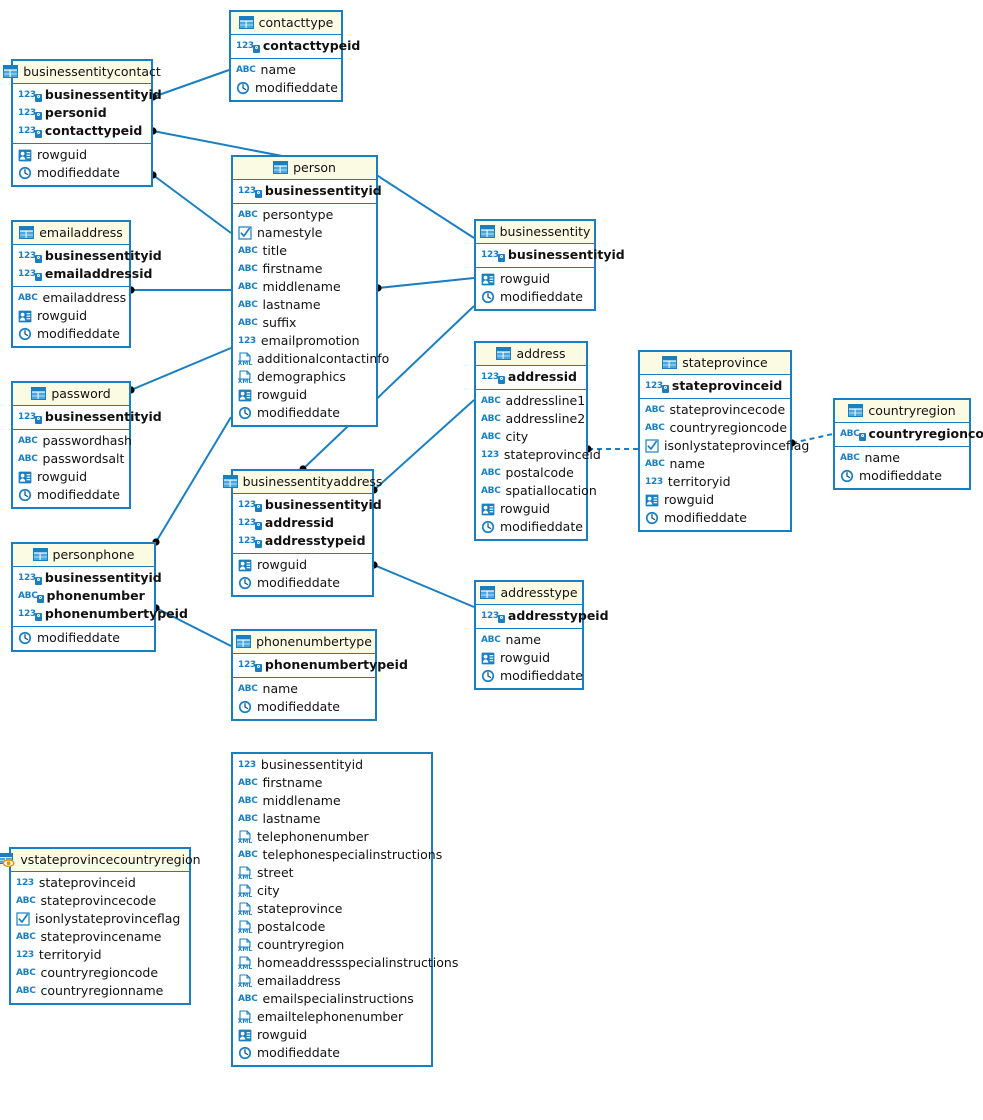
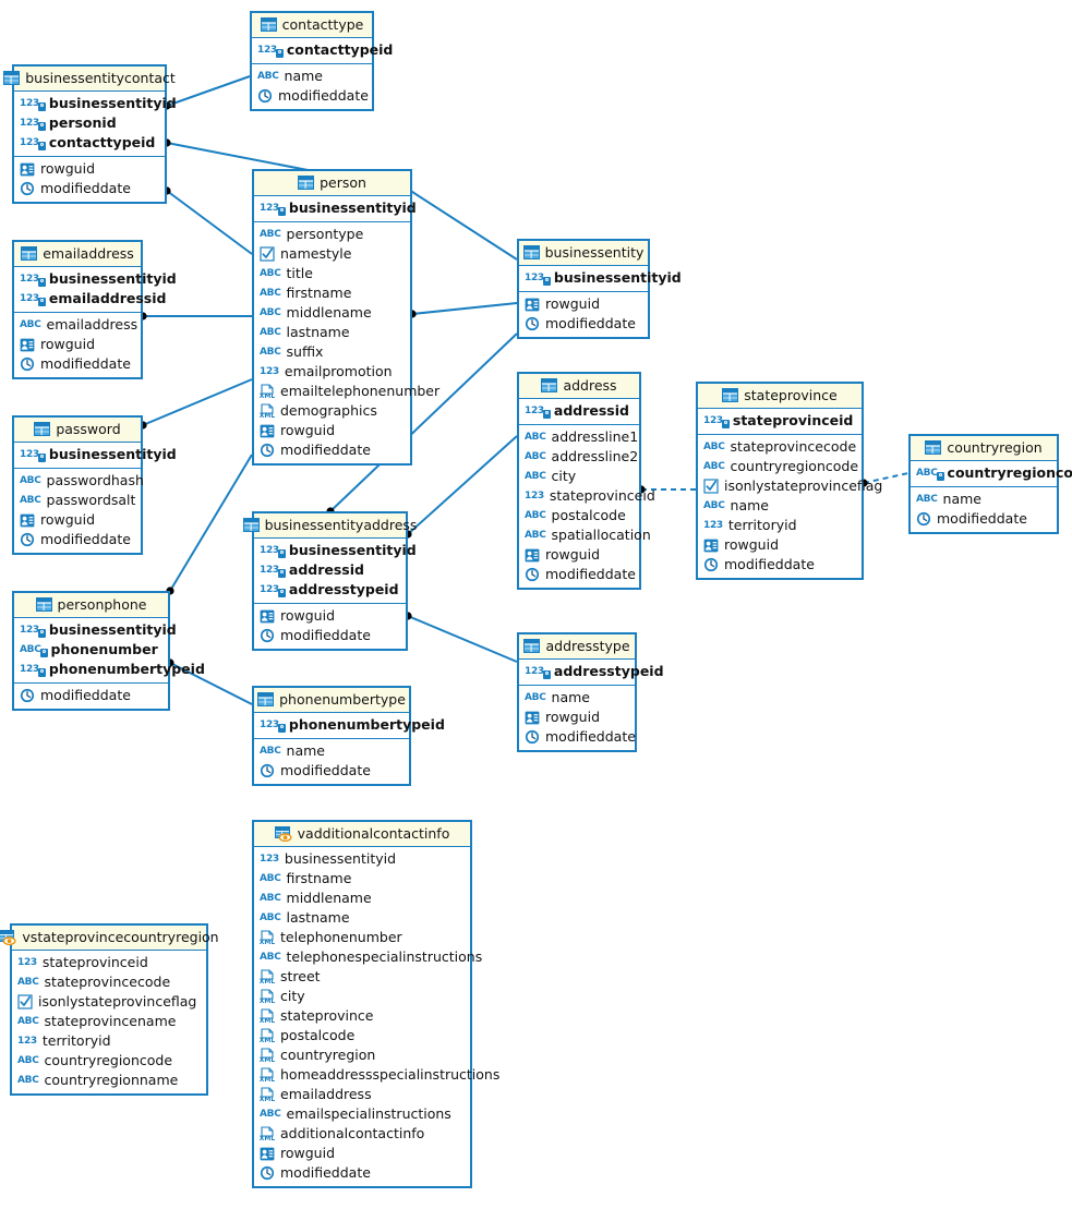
  contacttype
  123
  contacttypeid
  ABC
  name
  modifieddate
  businessentitycontact
  123
  businessentityid
  123
  personid
  123
  contacttypeid
  rowguid
  modifieddate
  person
  123
  businessentityid
  ABC
  persontype
  namestyle
  ABC
  title
  ABC
  firstname
  ABC
  middlename
  ABC
  lastname
  ABC
  suffix
  123
  emailpromotion
- additionalcontactinfo
+ emailtelephonenumber
  demographics
  rowguid
  modifieddate
  businessentity
  123
  businessentityid
  rowguid
  modifieddate
  emailaddress
  123
  businessentityid
  123
  emailaddressid
  ABC
  emailaddress
  rowguid
  modifieddate
  password
  123
  businessentityid
  ABC
  passwordhash
  ABC
  passwordsalt
  rowguid
  modifieddate
  personphone
  123
  businessentityid
  ABC
  phonenumber
  123
  phonenumbertypeid
  modifieddate
  businessentityaddress
  123
  businessentityid
  123
  addressid
  123
  addresstypeid
  rowguid
  modifieddate
  phonenumbertype
  123
  phonenumbertypeid
  ABC
  name
  modifieddate
  address
  123
  addressid
  ABC
  addressline1
  ABC
  addressline2
  ABC
  city
  123
  stateprovinceid
  ABC
  postalcode
  ABC
  spatiallocation
  rowguid
  modifieddate
  addresstype
  123
  addresstypeid
  ABC
  name
  rowguid
  modifieddate
  stateprovince
  123
  stateprovinceid
  ABC
  stateprovincecode
  ABC
  countryregioncode
  isonlystateprovinceflag
  ABC
  name
  123
  territoryid
  rowguid
  modifieddate
  countryregion
  ABC
  countryregionco
  ABC
  name
  modifieddate
+ vadditionalcontactinfo
  123
  businessentityid
  ABC
  firstname
  ABC
  middlename
  ABC
  lastname
  telephonenumber
  ABC
  telephonespecialinstructions
  street
  city
  stateprovince
  postalcode
  countryregion
  homeaddressspecialinstructions
  emailaddress
  ABC
  emailspecialinstructions
- emailtelephonenumber
+ additionalcontactinfo
  rowguid
  modifieddate
  vstateprovincecountryregion
  123
  stateprovinceid
  ABC
  stateprovincecode
  isonlystateprovinceflag
  ABC
  stateprovincename
  123
  territoryid
  ABC
  countryregioncode
  ABC
  countryregionname
